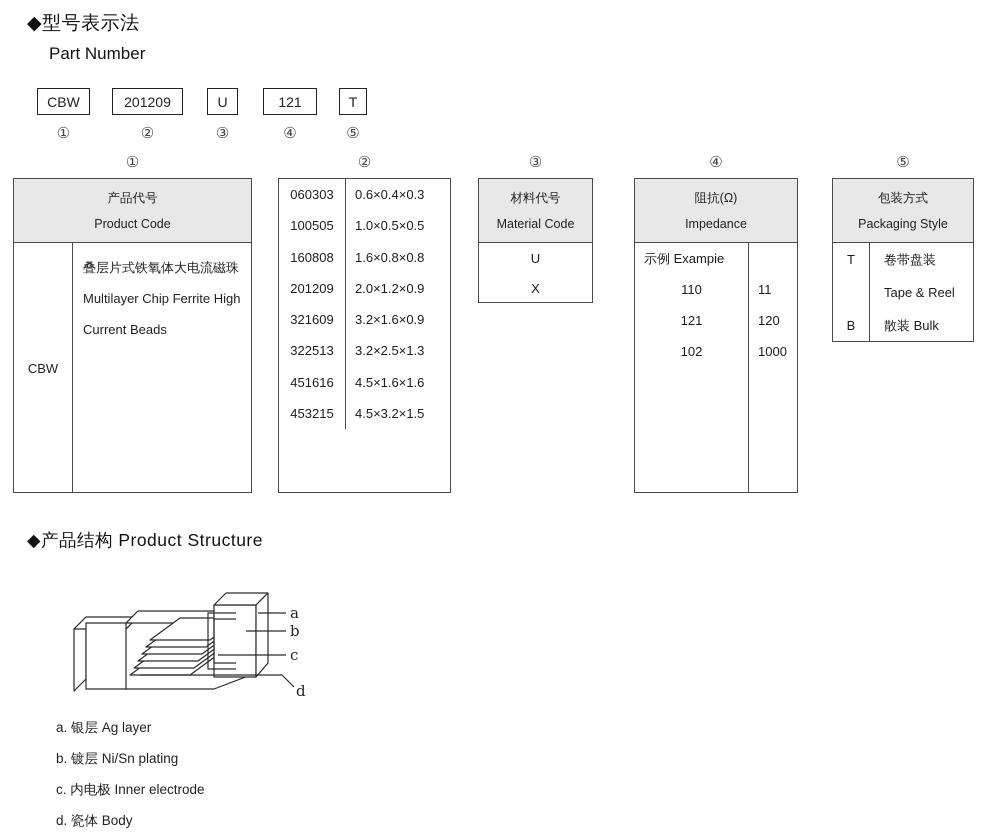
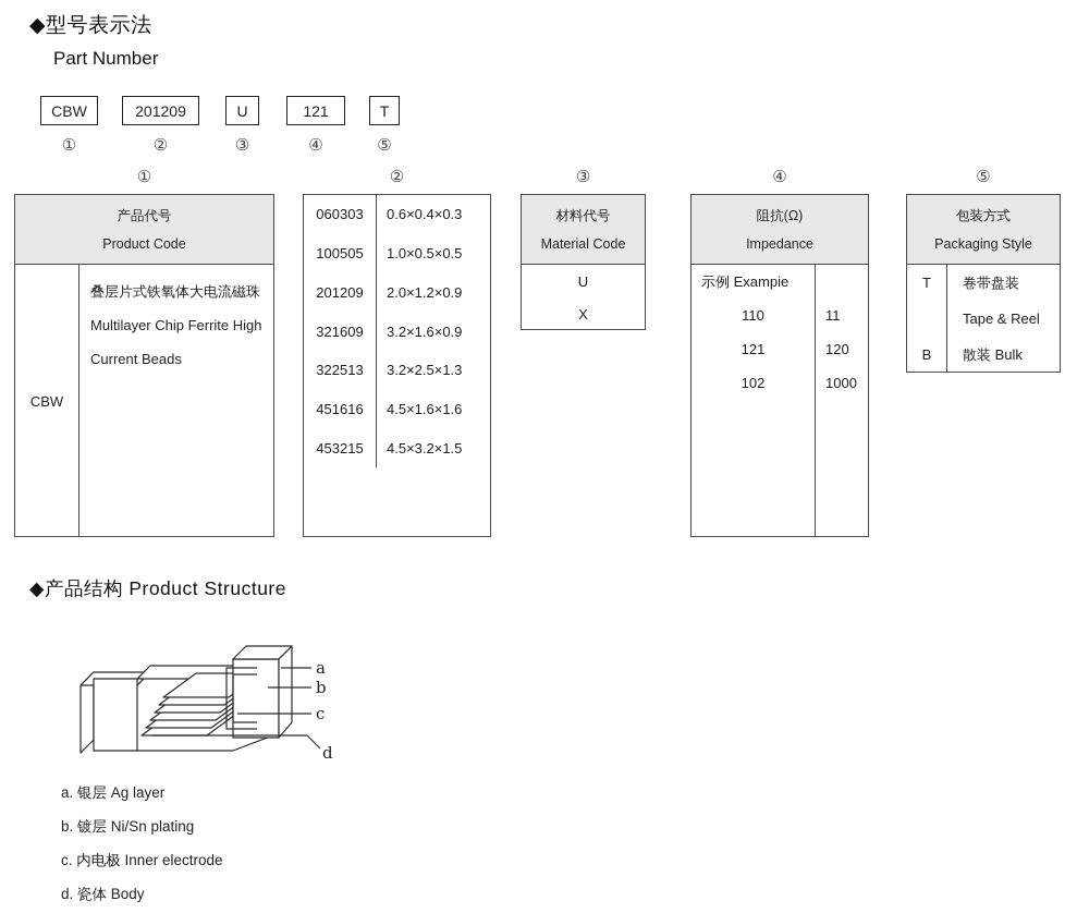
  ◆型号表示法
  Part Number
  CBW
  ①
  201209
  ②
  U
  ③
  121
  ④
  T
  ⑤
  ①
  ②
  ③
  ④
  ⑤
  产品代号
  Product Code
  CBW
  叠层片式铁氧体大电流磁珠
  Multilayer Chip Ferrite High
  Current Beads
  060303
  0.6×0.4×0.3
  100505
  1.0×0.5×0.5
- 160808
- 1.6×0.8×0.8
  201209
  2.0×1.2×0.9
  321609
  3.2×1.6×0.9
  322513
  3.2×2.5×1.3
  451616
  4.5×1.6×1.6
  453215
  4.5×3.2×1.5
  材料代号
  Material Code
  U
  X
  阻抗(Ω)
  Impedance
  示例 Exampie
  110
  121
  102
  11
  120
  1000
  包装方式
  Packaging Style
  T
  B
  卷带盘装
  Tape & Reel
  散装 Bulk
  ◆产品结构 Product Structure
  a
  b
  c
  d
  a. 银层 Ag layer
  b. 镀层 Ni/Sn plating
  c. 内电极 Inner electrode
  d. 瓷体 Body
